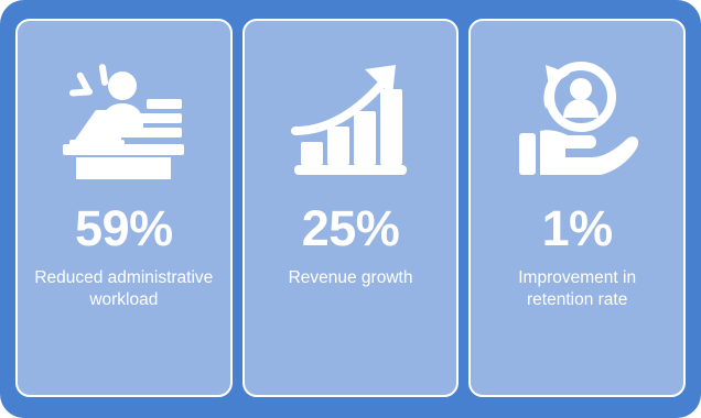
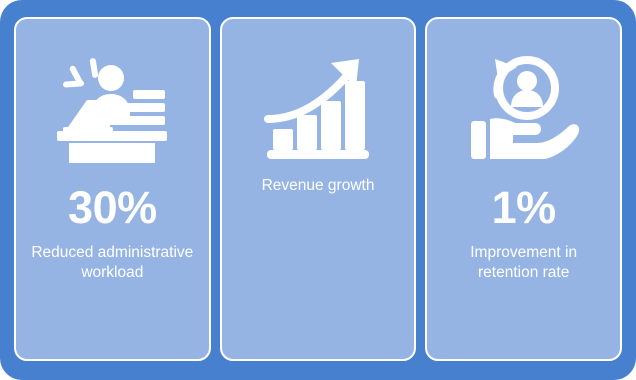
- 59%
+ 30%
  Reduced administrative workload
- 25%
  Revenue growth
  1%
  Improvement in retention rate
